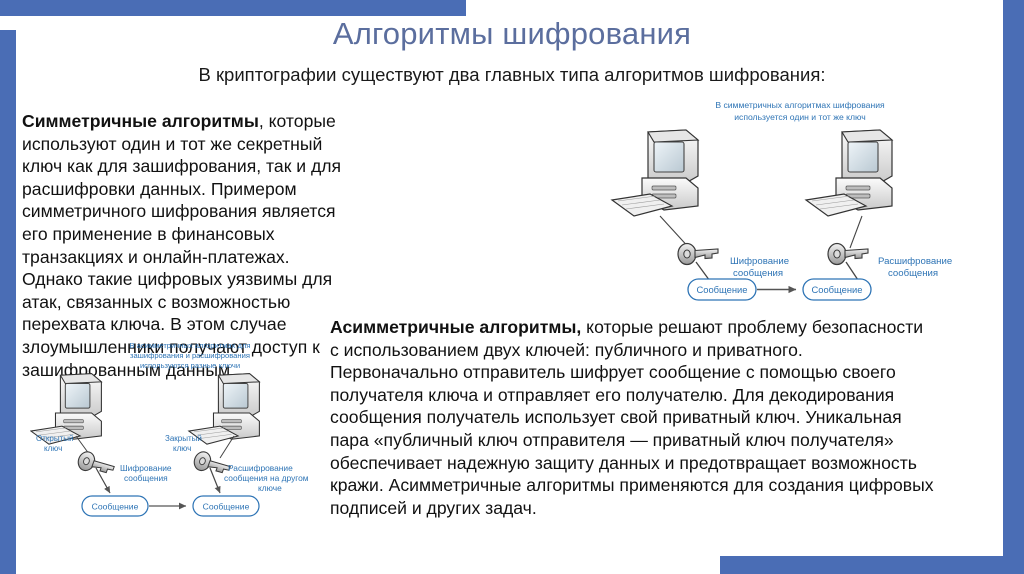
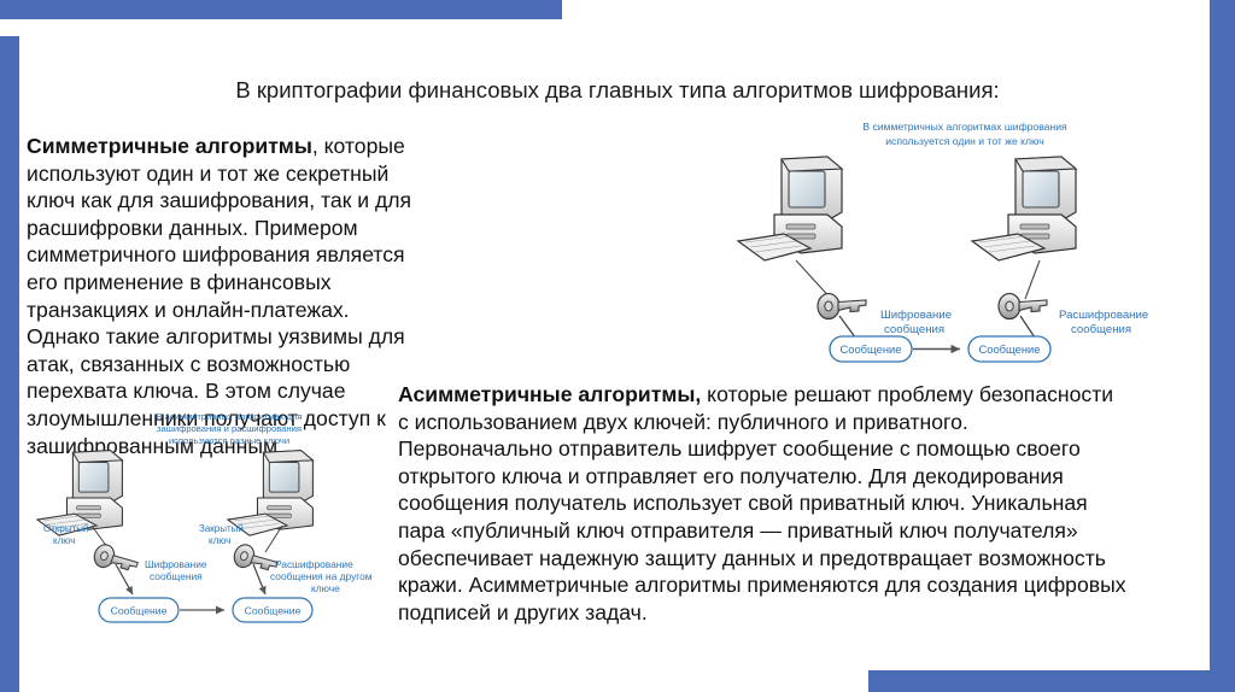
- Алгоритмы шифрования
- В криптографии существуют два главных типа алгоритмов шифрования:
+ В криптографии финансовых два главных типа алгоритмов шифрования:
- Симметричные алгоритмы, которые используют один и тот же секретный ключ как для зашифрования, так и для расшифровки данных. Примером симметричного шифрования является его применение в финансовых транзакциях и онлайн-платежах. Однако такие цифровых уязвимы для атак, связанных с возможностью перехвата ключа. В этом случае злоумышленники получают доступ к зашифрованным данным.
+ Симметричные алгоритмы, которые используют один и тот же секретный ключ как для зашифрования, так и для расшифровки данных. Примером симметричного шифрования является его применение в финансовых транзакциях и онлайн-платежах. Однако такие алгоритмы уязвимы для атак, связанных с возможностью перехвата ключа. В этом случае злоумышленники получают доступ к зашифрованным данным.
- Асимметричные алгоритмы, которые решают проблему безопасности с использованием двух ключей: публичного и приватного. Первоначально отправитель шифрует сообщение с помощью своего получателя ключа и отправляет его получателю. Для декодирования сообщения получатель использует свой приватный ключ. Уникальная пара «публичный ключ отправителя — приватный ключ получателя» обеспечивает надежную защиту данных и предотвращает возможность кражи. Асимметричные алгоритмы применяются для создания цифровых подписей и других задач.
+ Асимметричные алгоритмы, которые решают проблему безопасности с использованием двух ключей: публичного и приватного. Первоначально отправитель шифрует сообщение с помощью своего открытого ключа и отправляет его получателю. Для декодирования сообщения получатель использует свой приватный ключ. Уникальная пара «публичный ключ отправителя — приватный ключ получателя» обеспечивает надежную защиту данных и предотвращает возможность кражи. Асимметричные алгоритмы применяются для создания цифровых подписей и других задач.
  В симметричных алгоритмах шифрования
  используется один и тот же ключ
  Шифрование
  сообщения
  Расшифрование
  сообщения
  Сообщение
  Сообщение
  В асимметричных алгоритмах для
  зашифрования и расшифрования
  используются разные ключи
  Открытый
  ключ
  Шифрование
  сообщения
  Закрытый
  ключ
  Расшифрование
  сообщения на другом
  ключе
  Сообщение
  Сообщение
